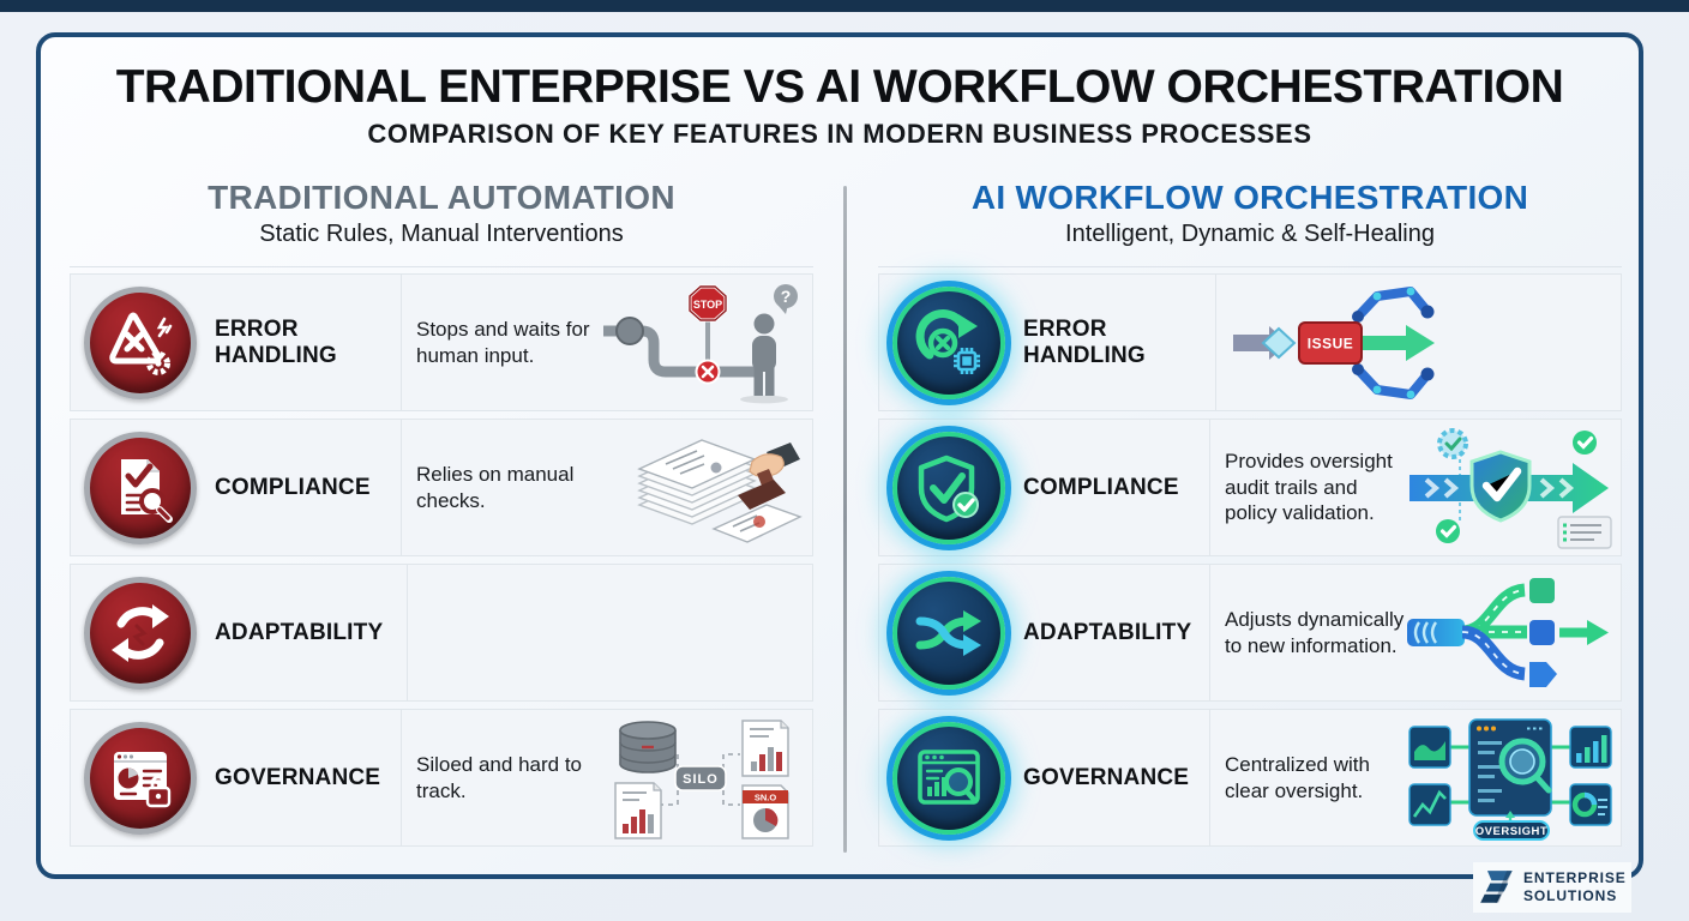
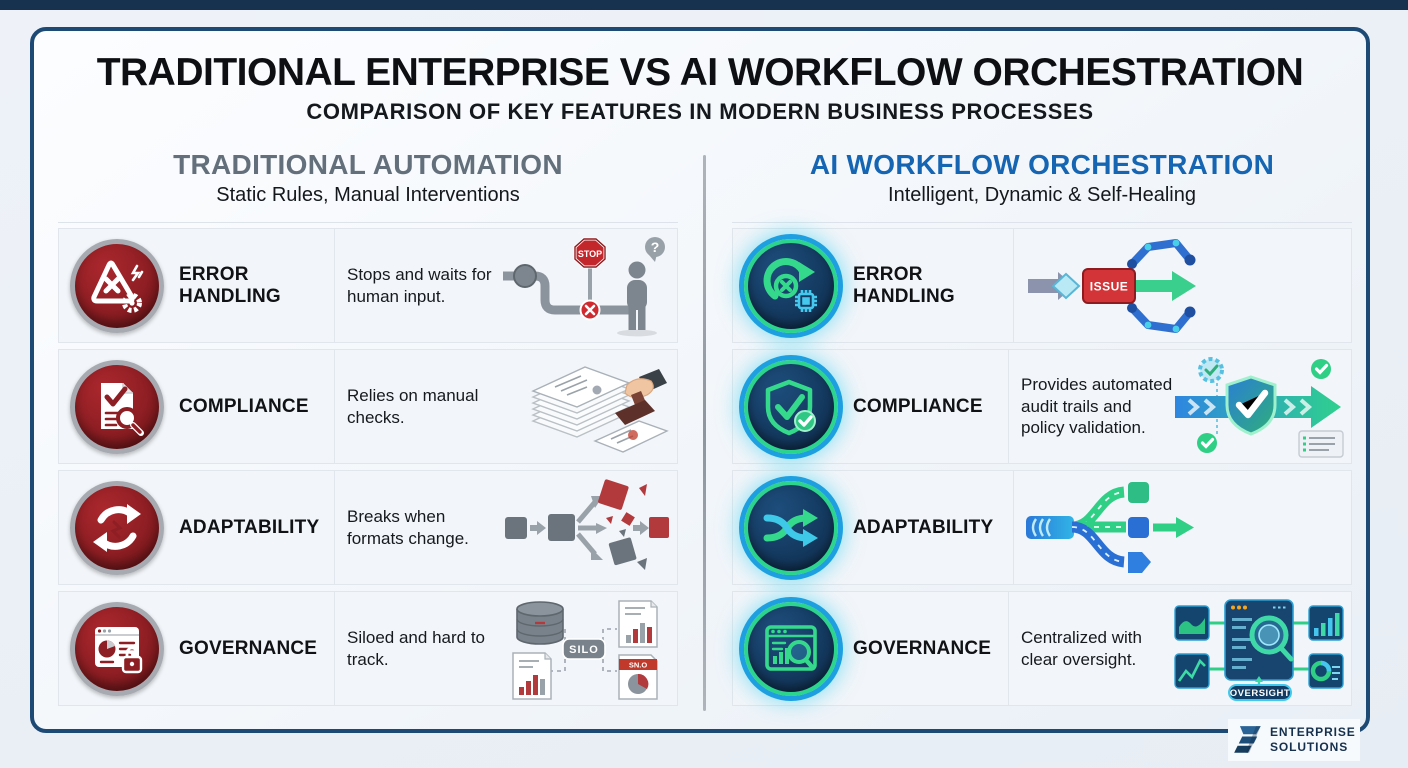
  TRADITIONAL ENTERPRISE VS AI WORKFLOW ORCHESTRATION
  COMPARISON OF KEY FEATURES IN MODERN BUSINESS PROCESSES
  TRADITIONAL AUTOMATION
  Static Rules, Manual Interventions
  ERROR HANDLING
  Stops and waits for human input.
  STOP
  ?
  COMPLIANCE
  Relies on manual checks.
  ADAPTABILITY
+ Breaks when formats change.
  GOVERNANCE
  Siloed and hard to track.
  SN.O
  SILO
  AI WORKFLOW ORCHESTRATION
  Intelligent, Dynamic & Self-Healing
  ERROR HANDLING
  ISSUE
  COMPLIANCE
- Provides oversight audit trails and policy validation.
+ Provides automated audit trails and policy validation.
  ADAPTABILITY
- Adjusts dynamically to new information.
  GOVERNANCE
  Centralized with clear oversight.
  OVERSIGHT
  ENTERPRISE
  SOLUTIONS
